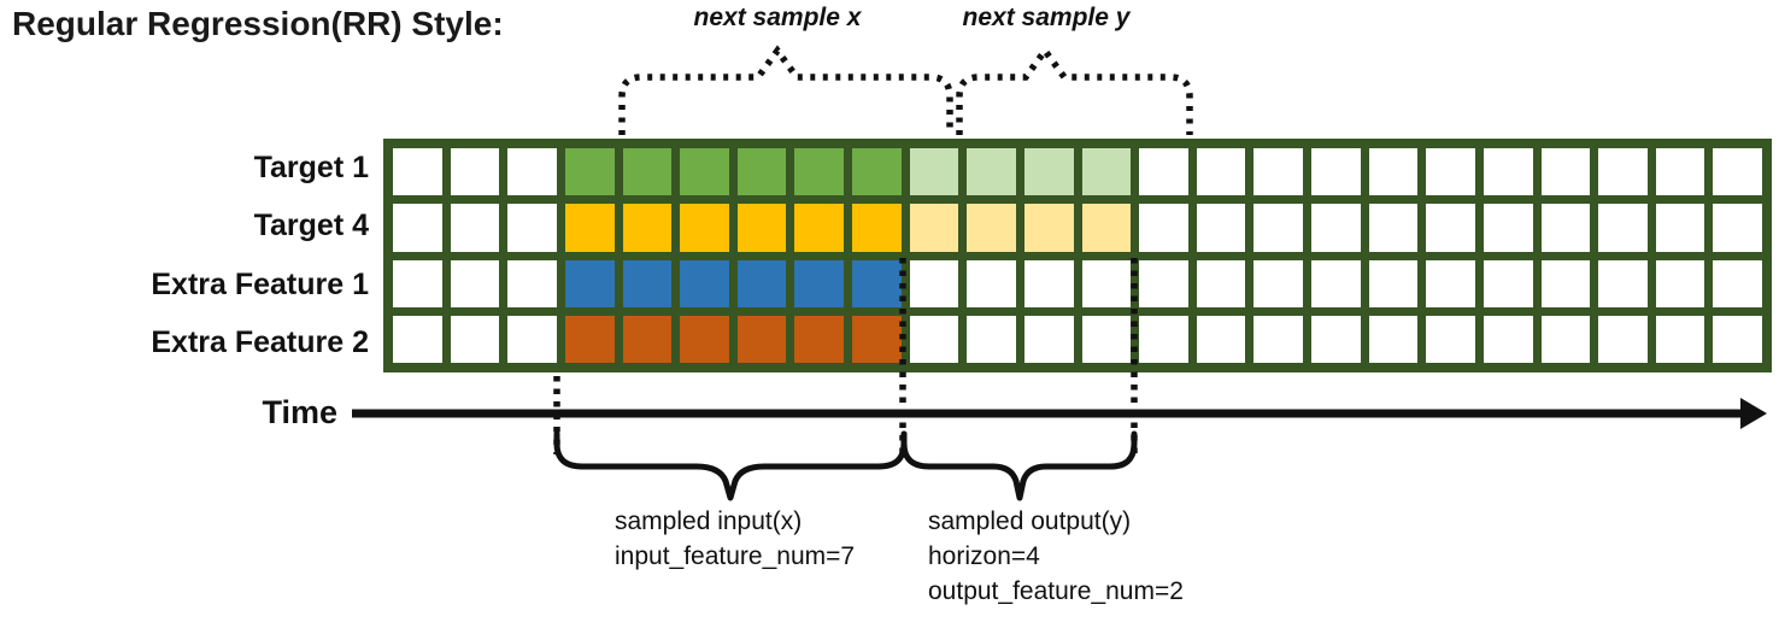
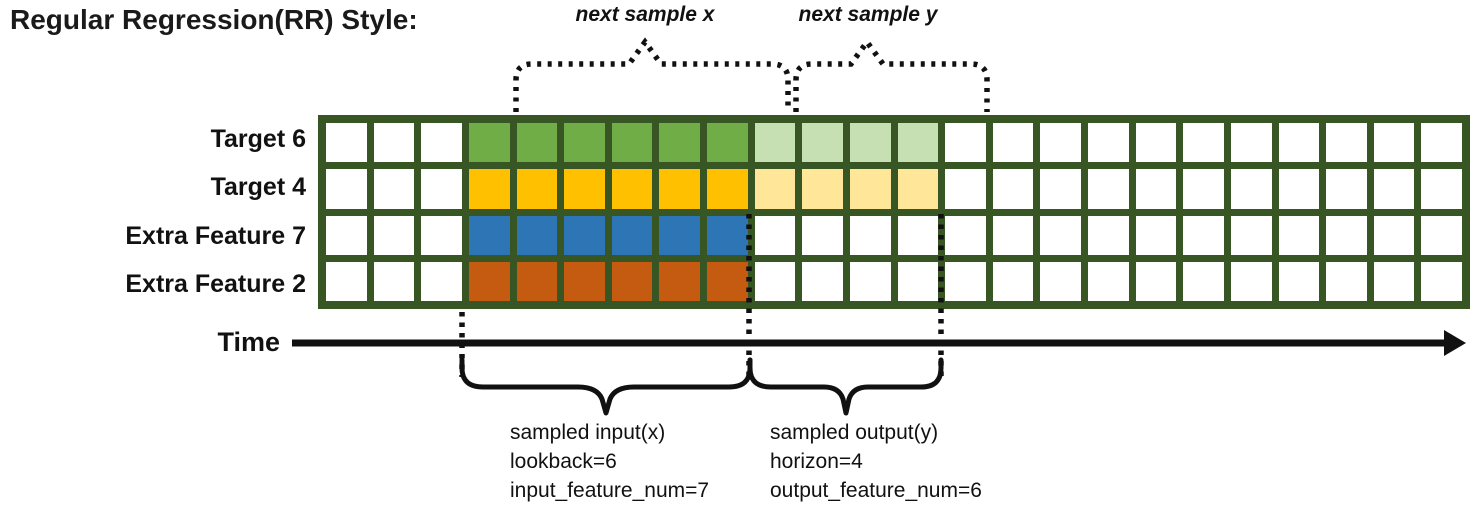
  Regular Regression(RR) Style:
  next sample x
  next sample y
- Target 1
+ Target 6
  Target 4
- Extra Feature 1
+ Extra Feature 7
  Extra Feature 2
  Time
  sampled input(x)
+ lookback=6
  input_feature_num=7
  sampled output(y)
  horizon=4
- output_feature_num=2
+ output_feature_num=6
